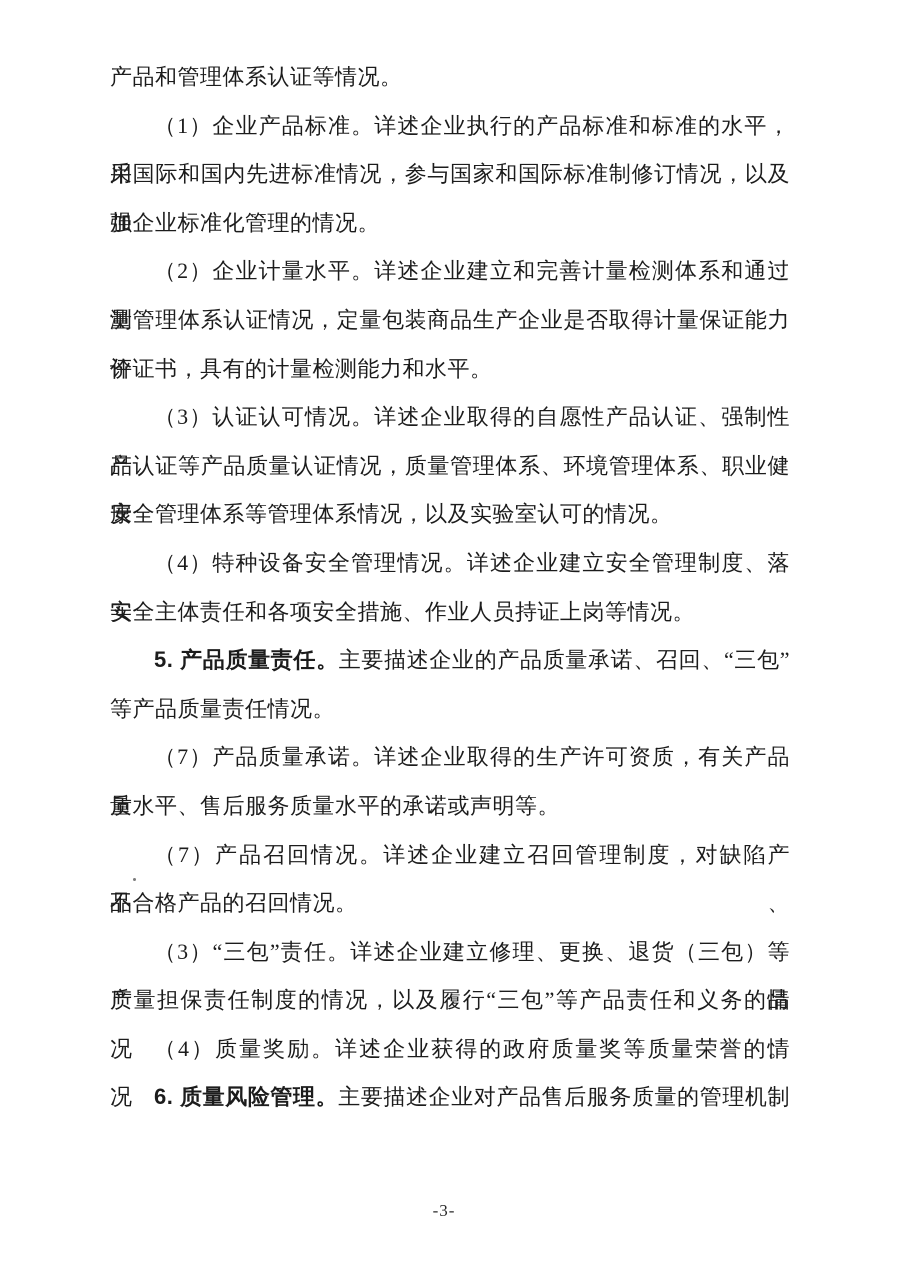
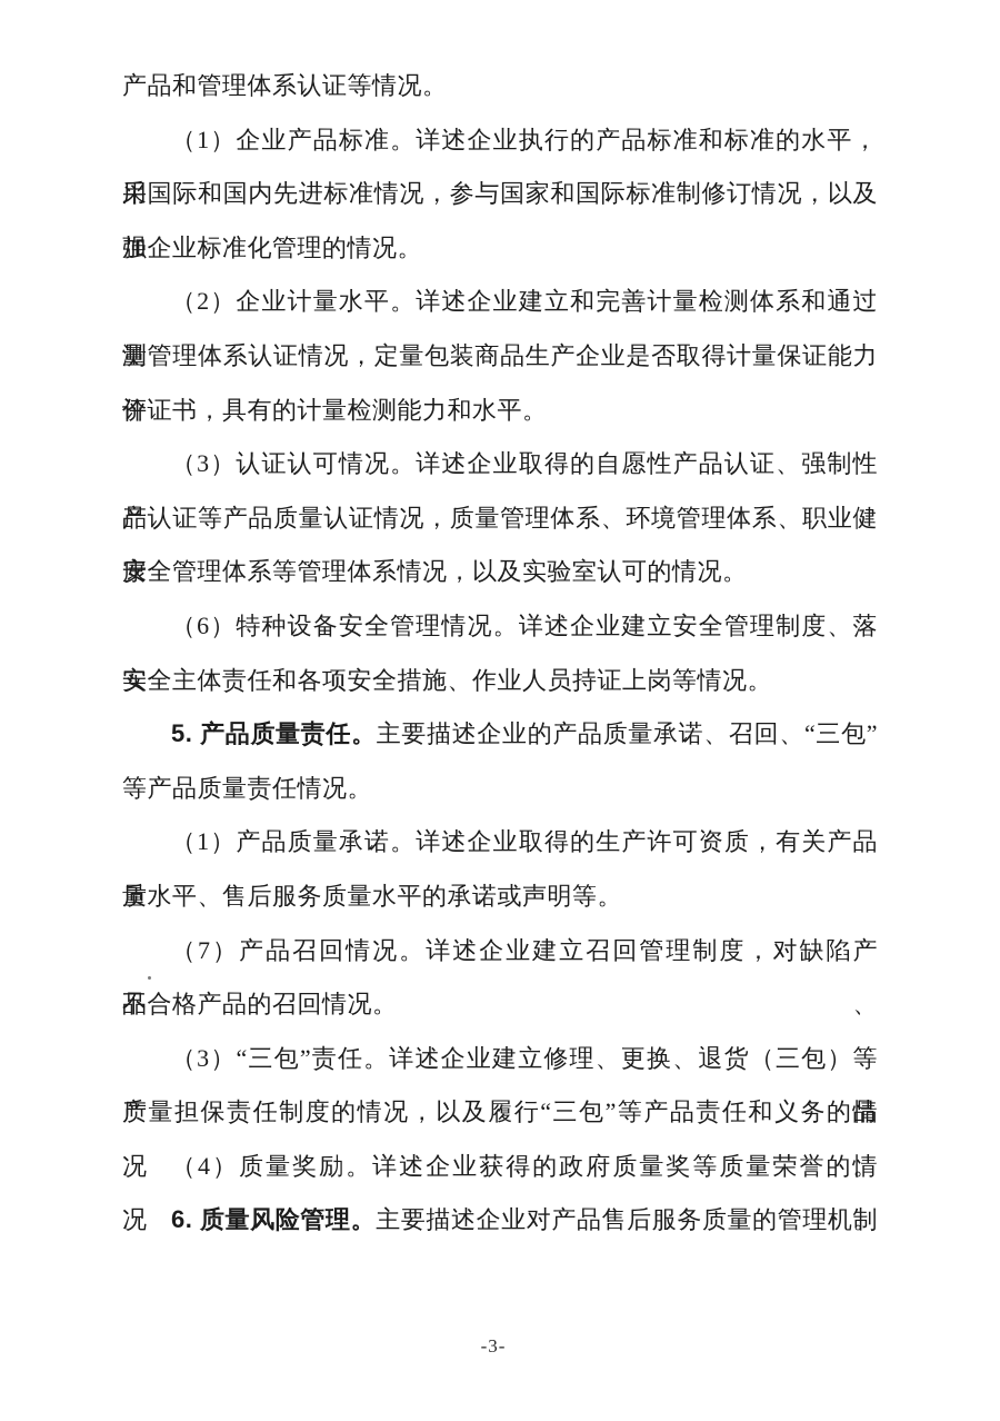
  产品和管理体系认证等情况。
  （1）企业产品标准。详述企业执行的产品标准和标准的水平，采
  用国际和国内先进标准情况，参与国家和国际标准制修订情况，以及加
  强企业标准化管理的情况。
  （2）企业计量水平。详述企业建立和完善计量检测体系和通过测
  量管理体系认证情况，定量包装商品生产企业是否取得计量保证能力评
  价证书，具有的计量检测能力和水平。
  （3）认证认可情况。详述企业取得的自愿性产品认证、强制性产
  品认证等产品质量认证情况，质量管理体系、环境管理体系、职业健康
  安全管理体系等管理体系情况，以及实验室认可的情况。
- （4）特种设备安全管理情况。详述企业建立安全管理制度、落实
+ （6）特种设备安全管理情况。详述企业建立安全管理制度、落实
  安全主体责任和各项安全措施、作业人员持证上岗等情况。
  5. 产品质量责任。主要描述企业的产品质量承诺、召回、“三包”
  等产品质量责任情况。
- （7）产品质量承诺。详述企业取得的生产许可资质，有关产品质
+ （1）产品质量承诺。详述企业取得的生产许可资质，有关产品质
  量水平、售后服务质量水平的承诺或声明等。
  （7）产品召回情况。详述企业建立召回管理制度，对缺陷产品、
  不合格产品的召回情况。
  （3）“三包”责任。详述企业建立修理、更换、退货（三包）等产品
  质量担保责任制度的情况，以及履行“三包”等产品责任和义务的情况。
  （4）质量奖励。详述企业获得的政府质量奖等质量荣誉的情况。
  6. 质量风险管理。主要描述企业对产品售后服务质量的管理机制
  -3-
